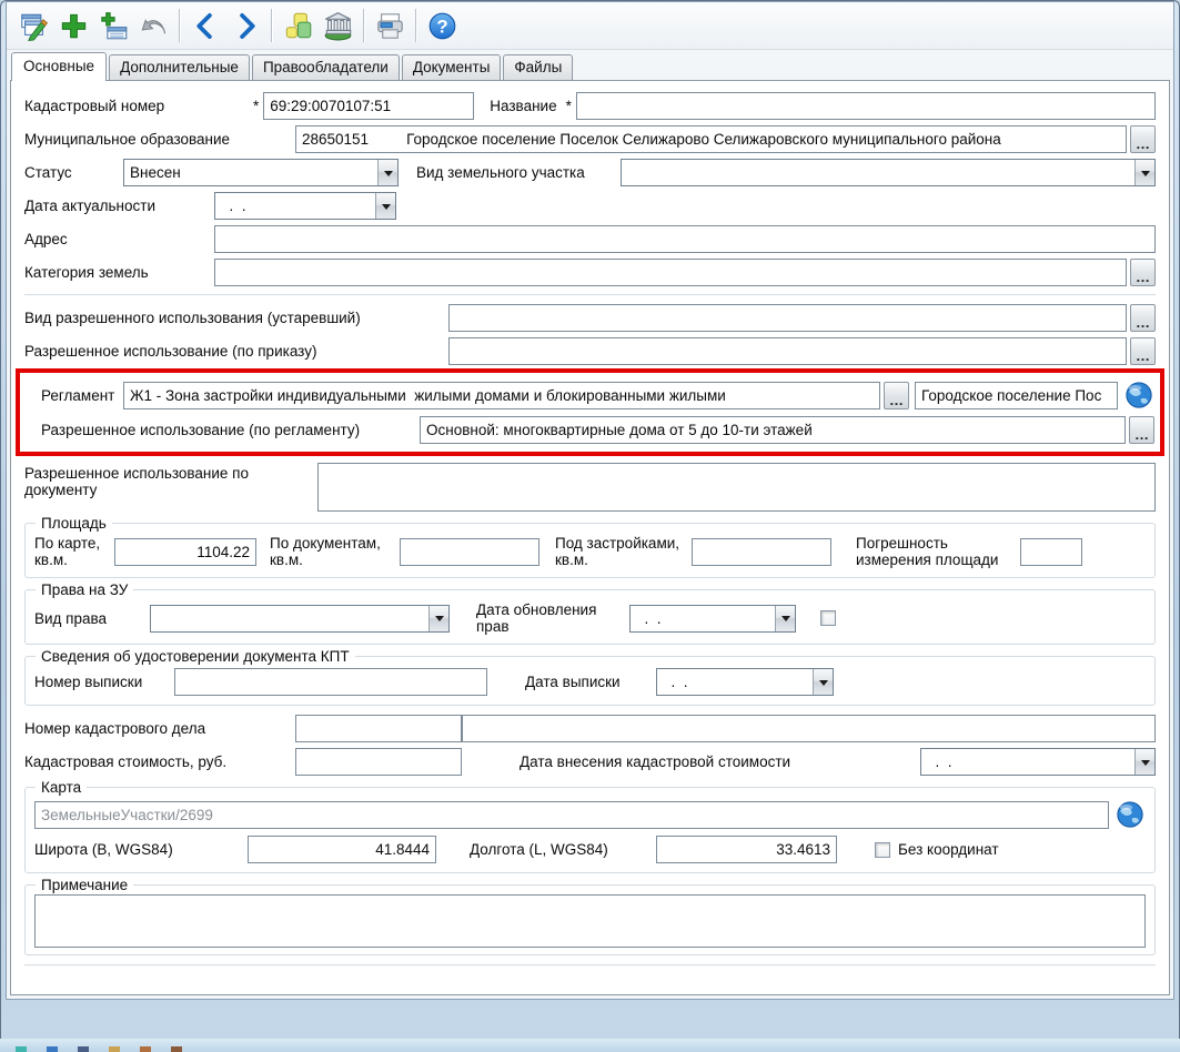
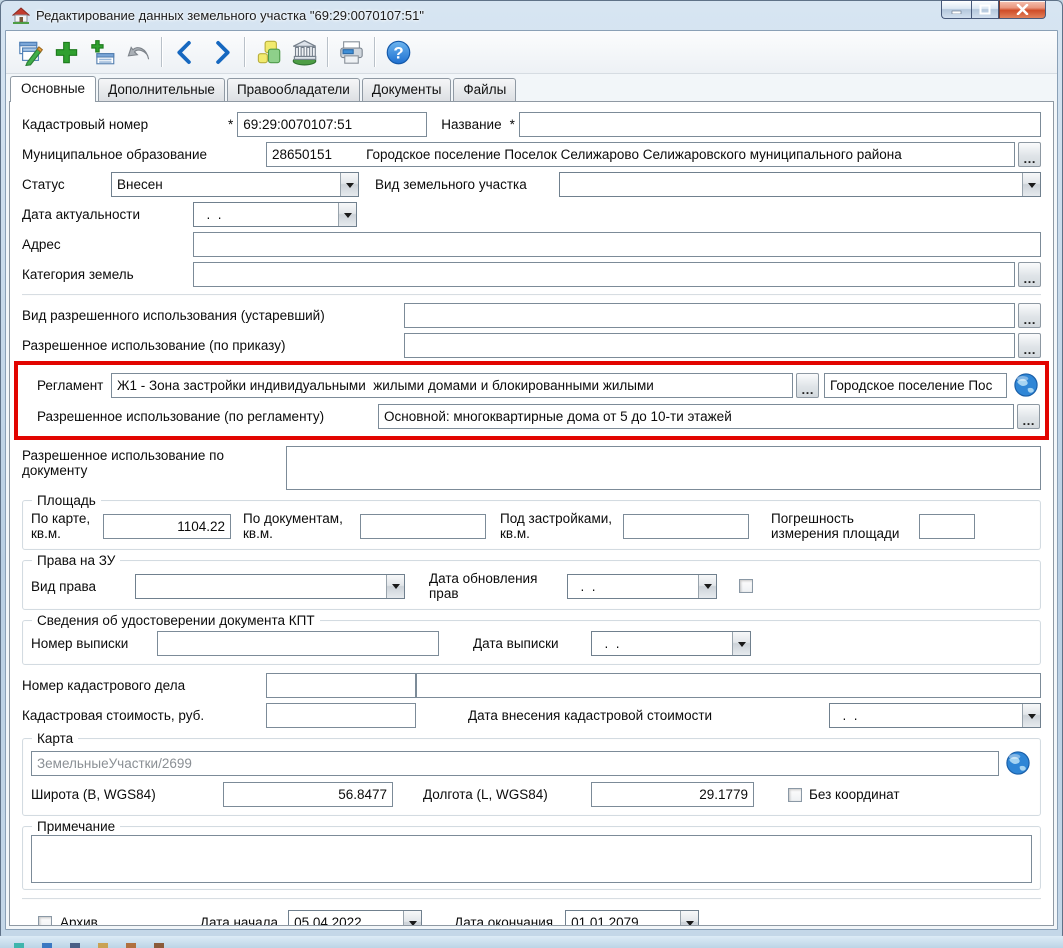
+ Редактирование данных земельного участка "69:29:0070107:51"
  ?
  Основные
  Дополнительные
  Правообладатели
  Документы
  Файлы
  Кадастровый номер
  *
  69:29:0070107:51
  Название
  *
  Муниципальное образование
  28650151
  Городское поселение Поселок Селижарово Селижаровского муниципального района
  …
  Статус
  Внесен
  Вид земельного участка
  Дата актуальности
  . .
  Адрес
  Категория земель
  …
  Вид разрешенного использования (устаревший)
  …
  Разрешенное использование (по приказу)
  …
  Регламент
  Ж1 - Зона застройки индивидуальными жилыми домами и блокированными жилыми
  …
  Городское поселение Пос
  Разрешенное использование (по регламенту)
  Основной: многоквартирные дома от 5 до 10-ти этажей
  …
  Разрешенное использование по документу
  Площадь
  По карте, кв.м.
  1104.22
  По документам, кв.м.
  Под застройками, кв.м.
  Погрешность измерения площади
  Права на ЗУ
  Вид права
  Дата обновления прав
  . .
  Сведения об удостоверении документа КПТ
  Номер выписки
  Дата выписки
  . .
  Номер кадастрового дела
  Кадастровая стоимость, руб.
  Дата внесения кадастровой стоимости
  . .
  Карта
  ЗемельныеУчастки/2699
  Широта (B, WGS84)
- 41.8444
+ 56.8477
  Долгота (L, WGS84)
- 33.4613
+ 29.1779
  Без координат
  Примечание
+ Архив
+ Дата начала
+ 05.04.2022
+ Дата окончания
+ 01.01.2079
